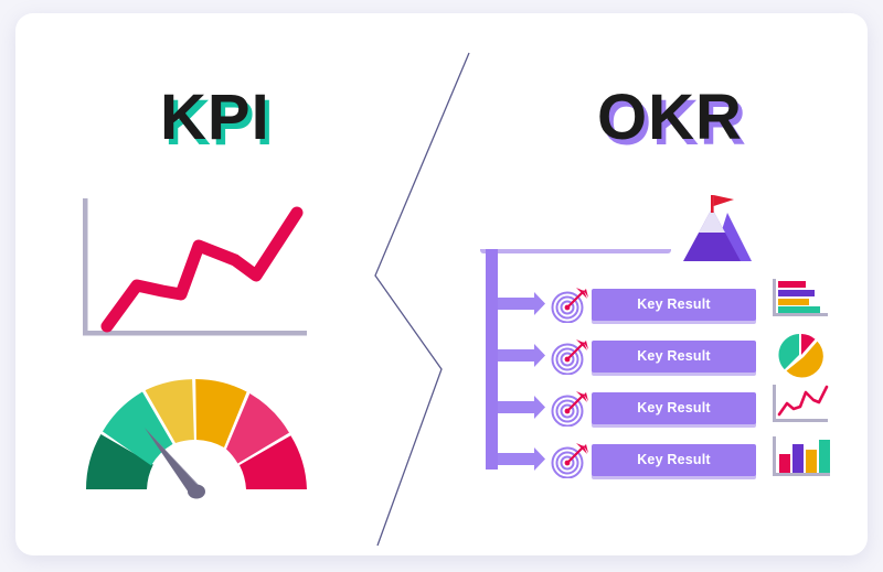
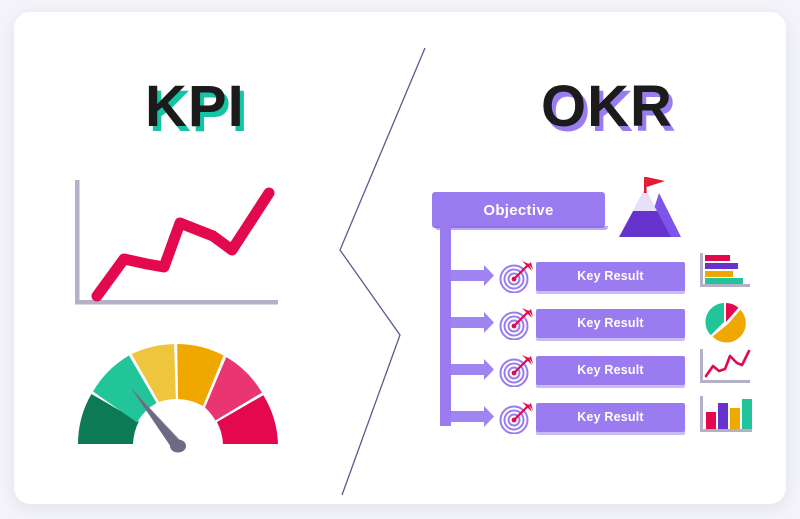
  KPI
  OKR
+ Objective
  Key Result
  Key Result
  Key Result
  Key Result
